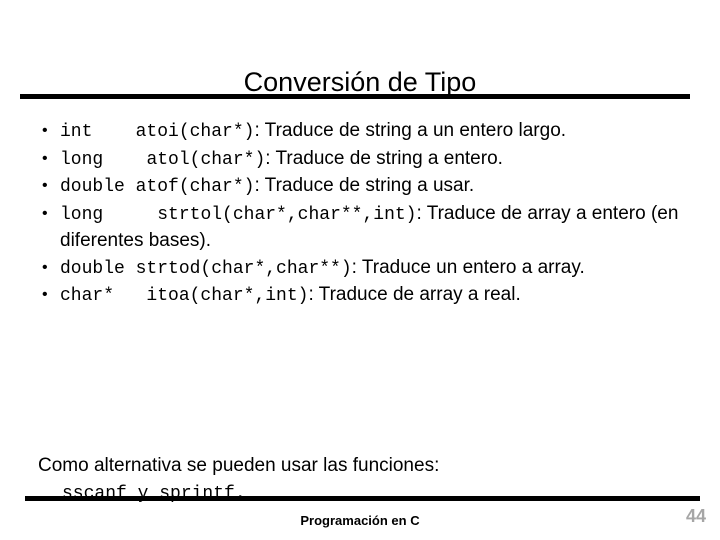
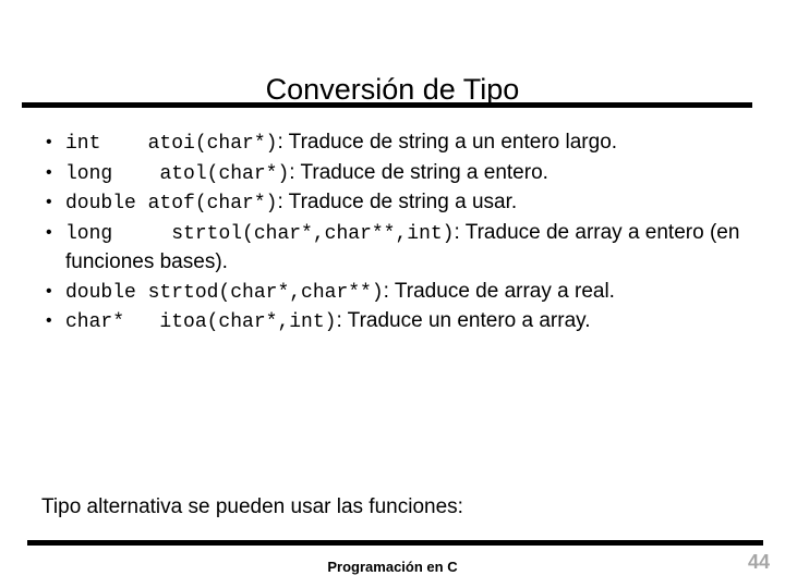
  Conversión de Tipo
  •
  int atoi(char*): Traduce de string a un entero largo.
  •
  long atol(char*): Traduce de string a entero.
  •
  double atof(char*): Traduce de string a usar.
  •
- long strtol(char*,char**,int): Traduce de array a entero (en diferentes bases).
+ long strtol(char*,char**,int): Traduce de array a entero (en funciones bases).
  •
- double strtod(char*,char**): Traduce un entero a array.
+ double strtod(char*,char**): Traduce de array a real.
  •
- char* itoa(char*,int): Traduce de array a real.
+ char* itoa(char*,int): Traduce un entero a array.
- Como alternativa se pueden usar las funciones:
+ Tipo alternativa se pueden usar las funciones:
- sscanf y sprintf.
  Programación en C
  44
